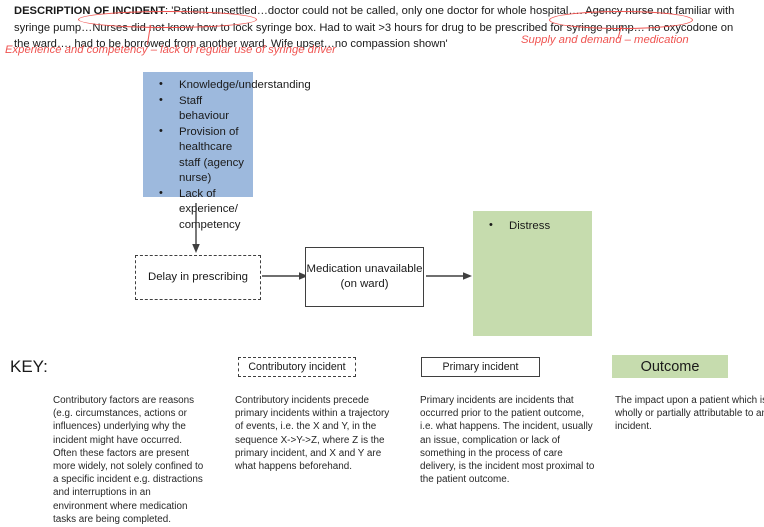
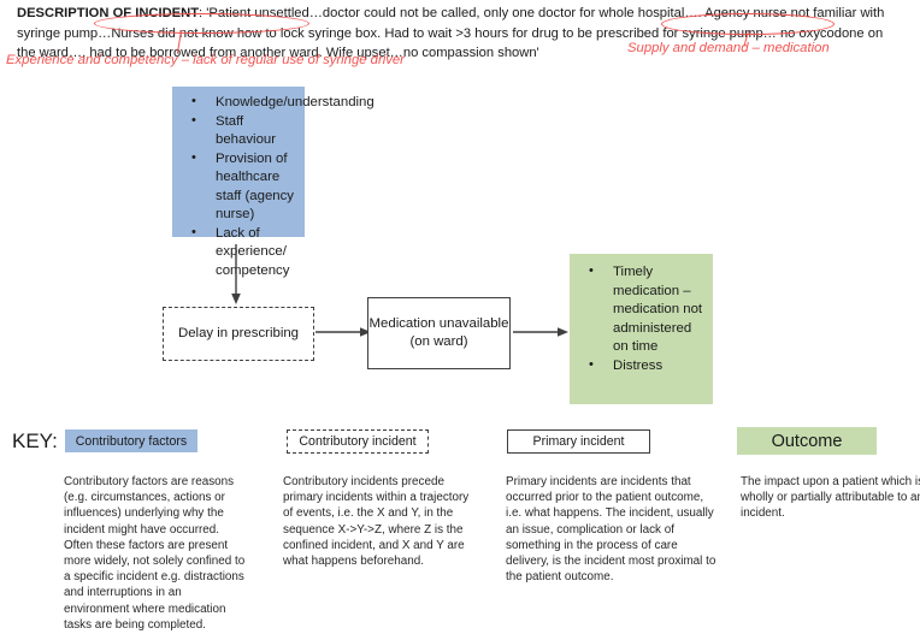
  DESCRIPTION OF INCIDENT: 'Patient unsettled…doctor could not be called, only one doctor for whole hospital…. Agency nurse not familiar with syringe pump…Nurses did not know how to lock syringe box. Had to wait >3 hours for drug to be prescribed for syringe pump… no oxycodone on the ward…, had to be borrwed from another ward. Wife upset…no compassion shown'
  Experience and competency – lack of regular use of syringe driver
  Supply and demand – medication
  Knowledge/understanding
  Staff behaviour
  Provision of healthcare staff (agency nurse)
  Lack of experience/ copetency
  Delay in prescribing
  Medication unavailable (on ward)
+ Timely medication – medication not administered on time
  Distress
  KEY:
+ Contributory factors
  Contributory incident
  Primary incident
  Outcome
  Contributory factors are reasons (e.g. circumstances, actions or influences) underlying why the incident might have occurred. Often these factors are present more widely, not solely confined to a specific incident e.g. distractions and interruptions in an environment where medication tasks are being completed.
- Contributory incidents precede primary incidents within a trajectory of events, i.e. the X and Y, in the sequence X->Y->Z, where Z is the primary incident, and X and Y are what happens beforehand.
+ Contributory incidents precede primary incidents within a trajectory of events, i.e. the X and Y, in the sequence X->Y->Z, where Z is the confined incident, and X and Y are what happens beforehand.
  Primary incidents are incidents that occurred prior to the patient outcome, i.e. what happens. The incident, usually an issue, complication or lack of something in the process of care delivery, is the incident most proximal to the patient outcome.
  The impact upon a patient which i wholly or partially attributable to a incident.
